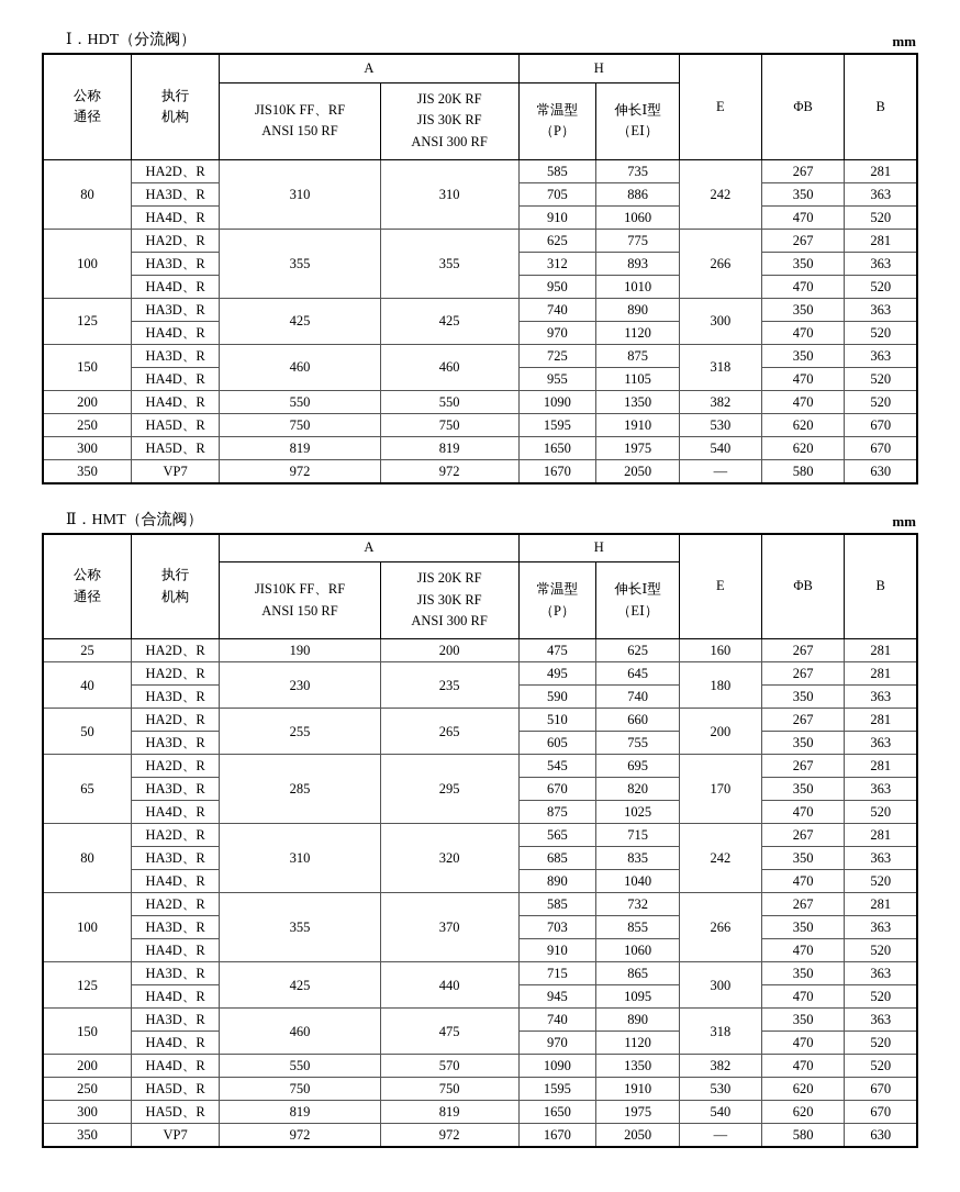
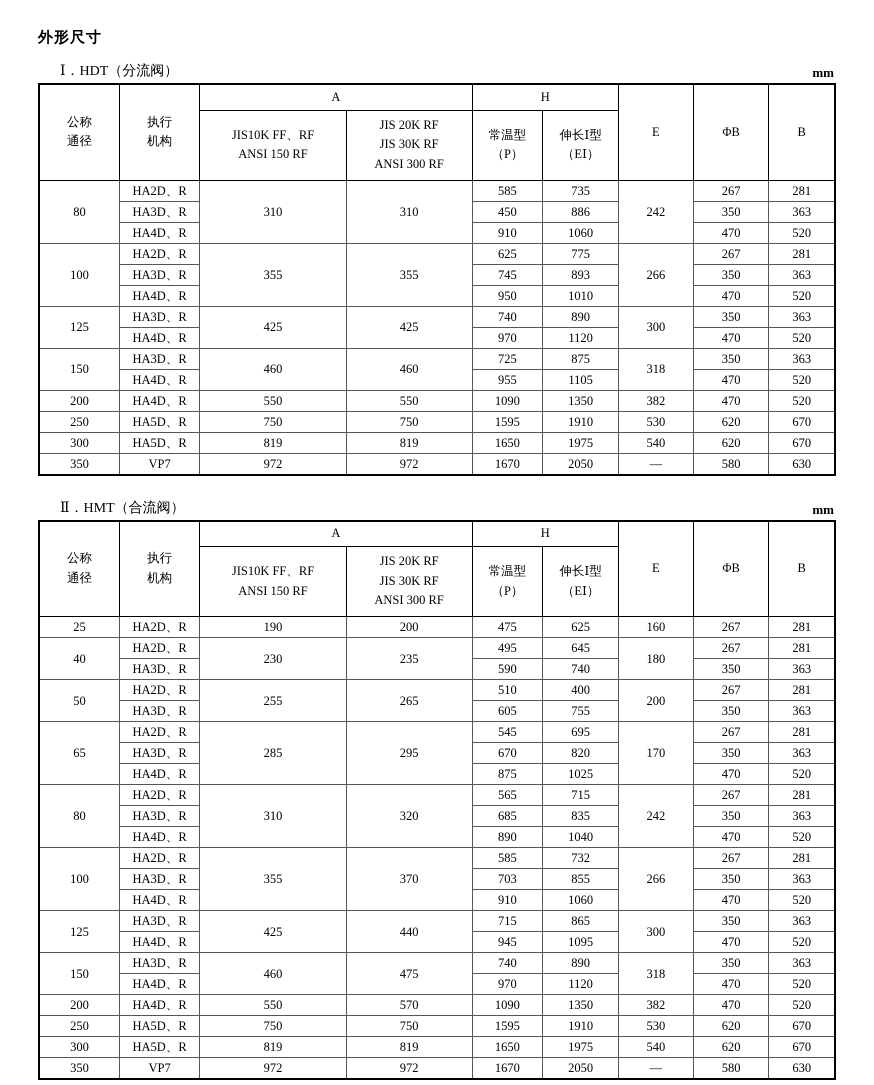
+ 外形尺寸
  Ⅰ．HDT（分流阀）
  mm
  公称 通径	执行 机构	A	H	E	ΦB	B
  JIS10K FF、RF ANSI 150 RF	JIS 20K RF JIS 30K RF ANSI 300 RF	常温型 （P）	伸长Ⅰ型 （EⅠ）
  80	HA2D、R	310	310	585	735	242	267	281
- HA3D、R	705	886	350	363
+ HA3D、R	450	886	350	363
  HA4D、R	910	1060	470	520
  100	HA2D、R	355	355	625	775	266	267	281
- HA3D、R	312	893	350	363
+ HA3D、R	745	893	350	363
  HA4D、R	950	1010	470	520
  125	HA3D、R	425	425	740	890	300	350	363
  HA4D、R	970	1120	470	520
  150	HA3D、R	460	460	725	875	318	350	363
  HA4D、R	955	1105	470	520
  200	HA4D、R	550	550	1090	1350	382	470	520
  250	HA5D、R	750	750	1595	1910	530	620	670
  300	HA5D、R	819	819	1650	1975	540	620	670
  350	VP7	972	972	1670	2050	—	580	630
  Ⅱ．HMT（合流阀）
  mm
  公称 通径	执行 机构	A	H	E	ΦB	B
  JIS10K FF、RF ANSI 150 RF	JIS 20K RF JIS 30K RF ANSI 300 RF	常温型 （P）	伸长Ⅰ型 （EⅠ）
  25	HA2D、R	190	200	475	625	160	267	281
  40	HA2D、R	230	235	495	645	180	267	281
  HA3D、R	590	740	350	363
- 50	HA2D、R	255	265	510	660	200	267	281
+ 50	HA2D、R	255	265	510	400	200	267	281
  HA3D、R	605	755	350	363
  65	HA2D、R	285	295	545	695	170	267	281
  HA3D、R	670	820	350	363
  HA4D、R	875	1025	470	520
  80	HA2D、R	310	320	565	715	242	267	281
  HA3D、R	685	835	350	363
  HA4D、R	890	1040	470	520
  100	HA2D、R	355	370	585	732	266	267	281
  HA3D、R	703	855	350	363
  HA4D、R	910	1060	470	520
  125	HA3D、R	425	440	715	865	300	350	363
  HA4D、R	945	1095	470	520
  150	HA3D、R	460	475	740	890	318	350	363
  HA4D、R	970	1120	470	520
  200	HA4D、R	550	570	1090	1350	382	470	520
  250	HA5D、R	750	750	1595	1910	530	620	670
  300	HA5D、R	819	819	1650	1975	540	620	670
  350	VP7	972	972	1670	2050	—	580	630
